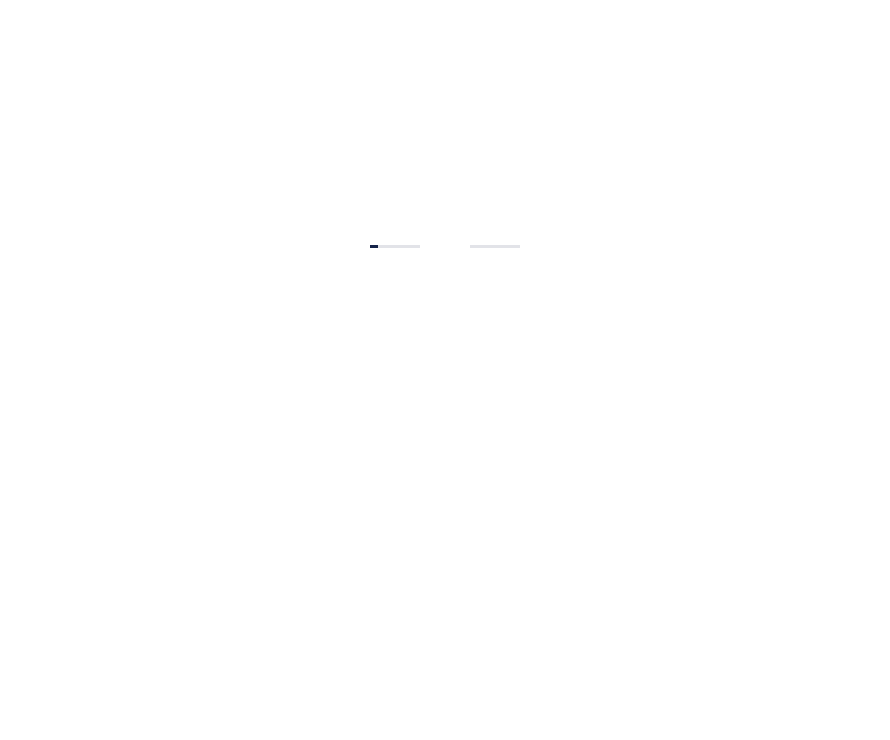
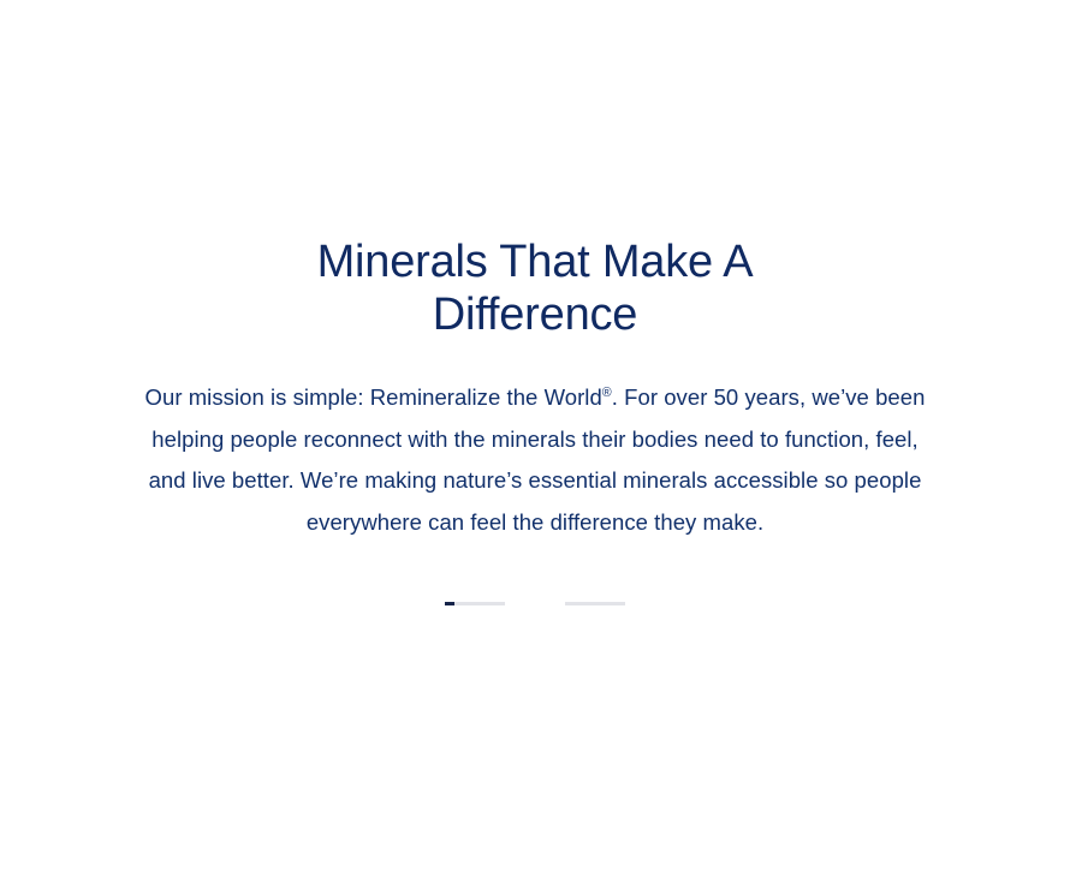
+ Minerals That Make A Difference
+ Our mission is simple: Remineralize the World®. For over 50 years, we’ve been helping people reconnect with the minerals their bodies need to function, feel, and live better. We’re making nature’s essential minerals accessible so people everywhere can feel the difference they make.
